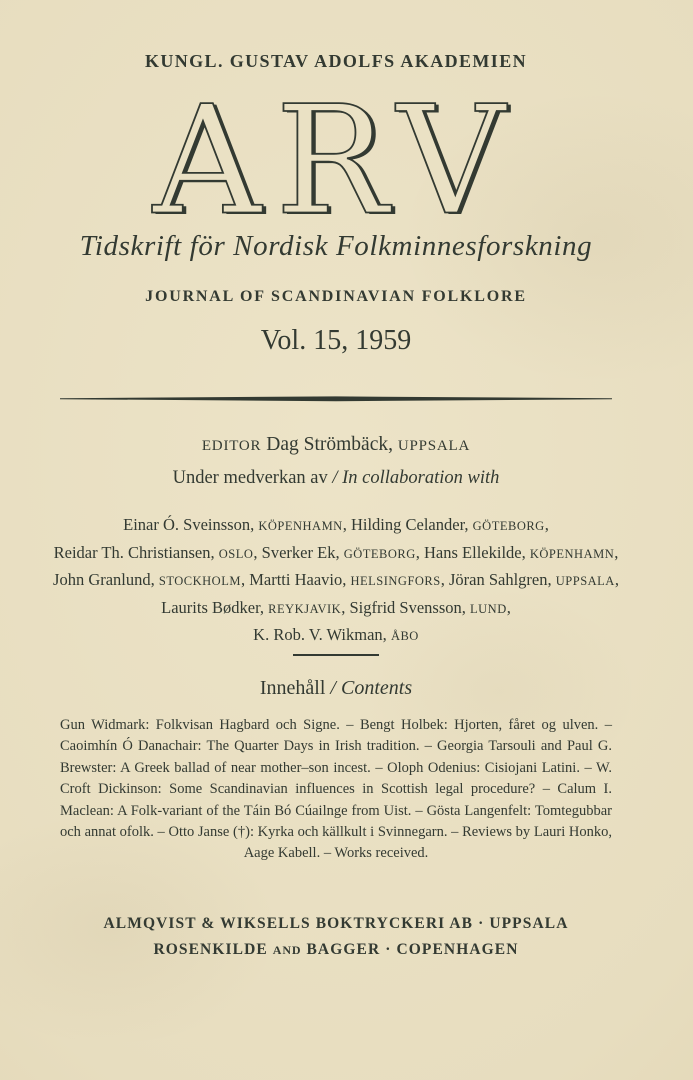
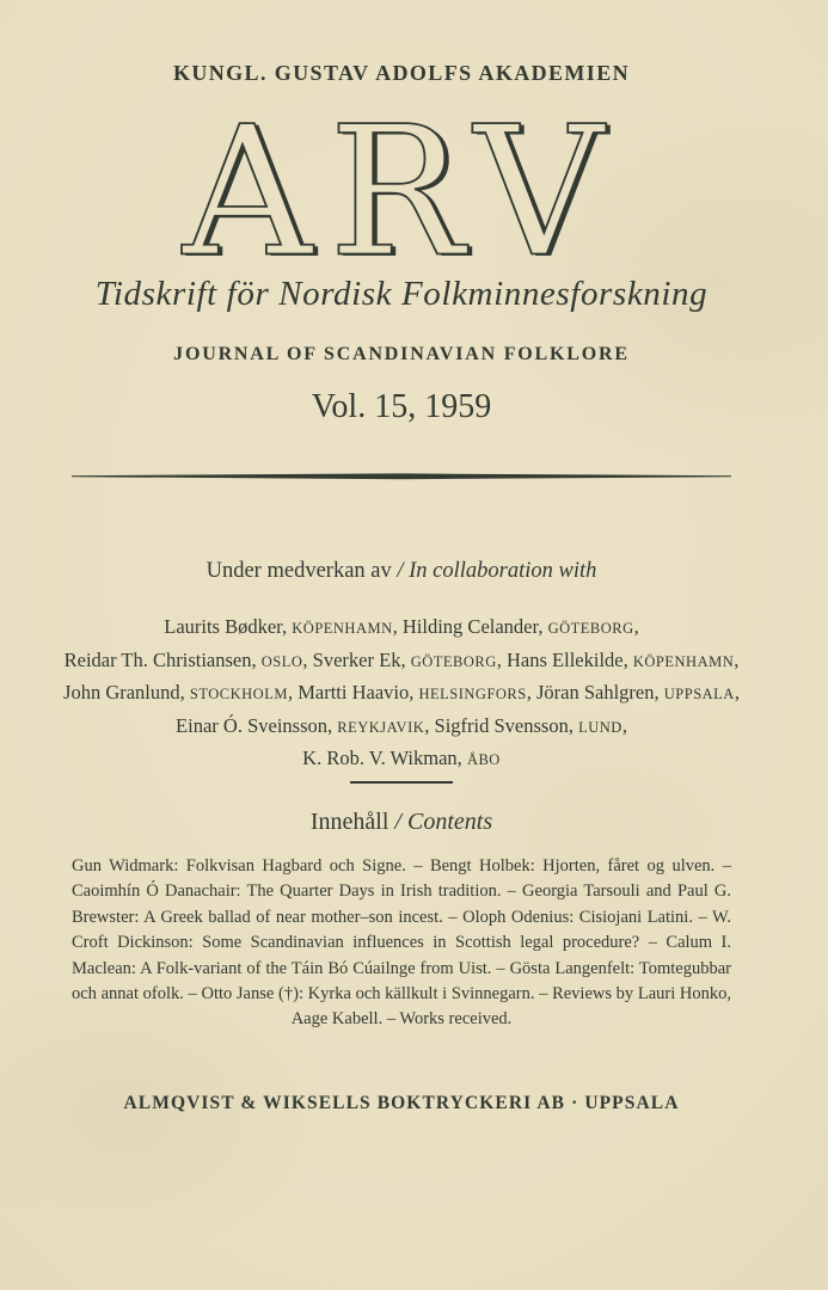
  KUNGL. GUSTAV ADOLFS AKADEMIEN
  ARV
  Tidskrift för Nordisk Folkminnesforskning
  JOURNAL OF SCANDINAVIAN FOLKLORE
  Vol. 15, 1959
- EDITOR Dag Strömbäck, UPPSALA
  Under medverkan av / In collaboration with
- Einar Ó. Sveinsson, KÖPENHAMN, Hilding Celander, GÖTEBORG,
+ Laurits Bødker, KÖPENHAMN, Hilding Celander, GÖTEBORG,
  Reidar Th. Christiansen, OSLO, Sverker Ek, GÖTEBORG, Hans Ellekilde, KÖPENHAMN,
  John Granlund, STOCKHOLM, Martti Haavio, HELSINGFORS, Jöran Sahlgren, UPPSALA,
- Laurits Bødker, REYKJAVIK, Sigfrid Svensson, LUND,
+ Einar Ó. Sveinsson, REYKJAVIK, Sigfrid Svensson, LUND,
  K. Rob. V. Wikman, ÅBO
  Innehåll / Contents
  Gun Widmark: Folkvisan Hagbard och Signe. – Bengt Holbek: Hjorten, fåret og ulven. – Caoimhín Ó Danachair: The Quarter Days in Irish tradition. – Georgia Tarsouli and Paul G. Brewster: A Greek ballad of near mother–son incest. – Oloph Odenius: Cisiojani Latini. – W. Croft Dickinson: Some Scandinavian influences in Scottish legal procedure? – Calum I. Maclean: A Folk-variant of the Táin Bó Cúailnge from Uist. – Gösta Langenfelt: Tomtegubbar och annat ofolk. – Otto Janse (†): Kyrka och källkult i Svinnegarn. – Reviews by Lauri Honko, Aage Kabell. – Works received.
  ALMQVIST & WIKSELLS BOKTRYCKERI AB · UPPSALA
- ROSENKILDE AND BAGGER · COPENHAGEN
